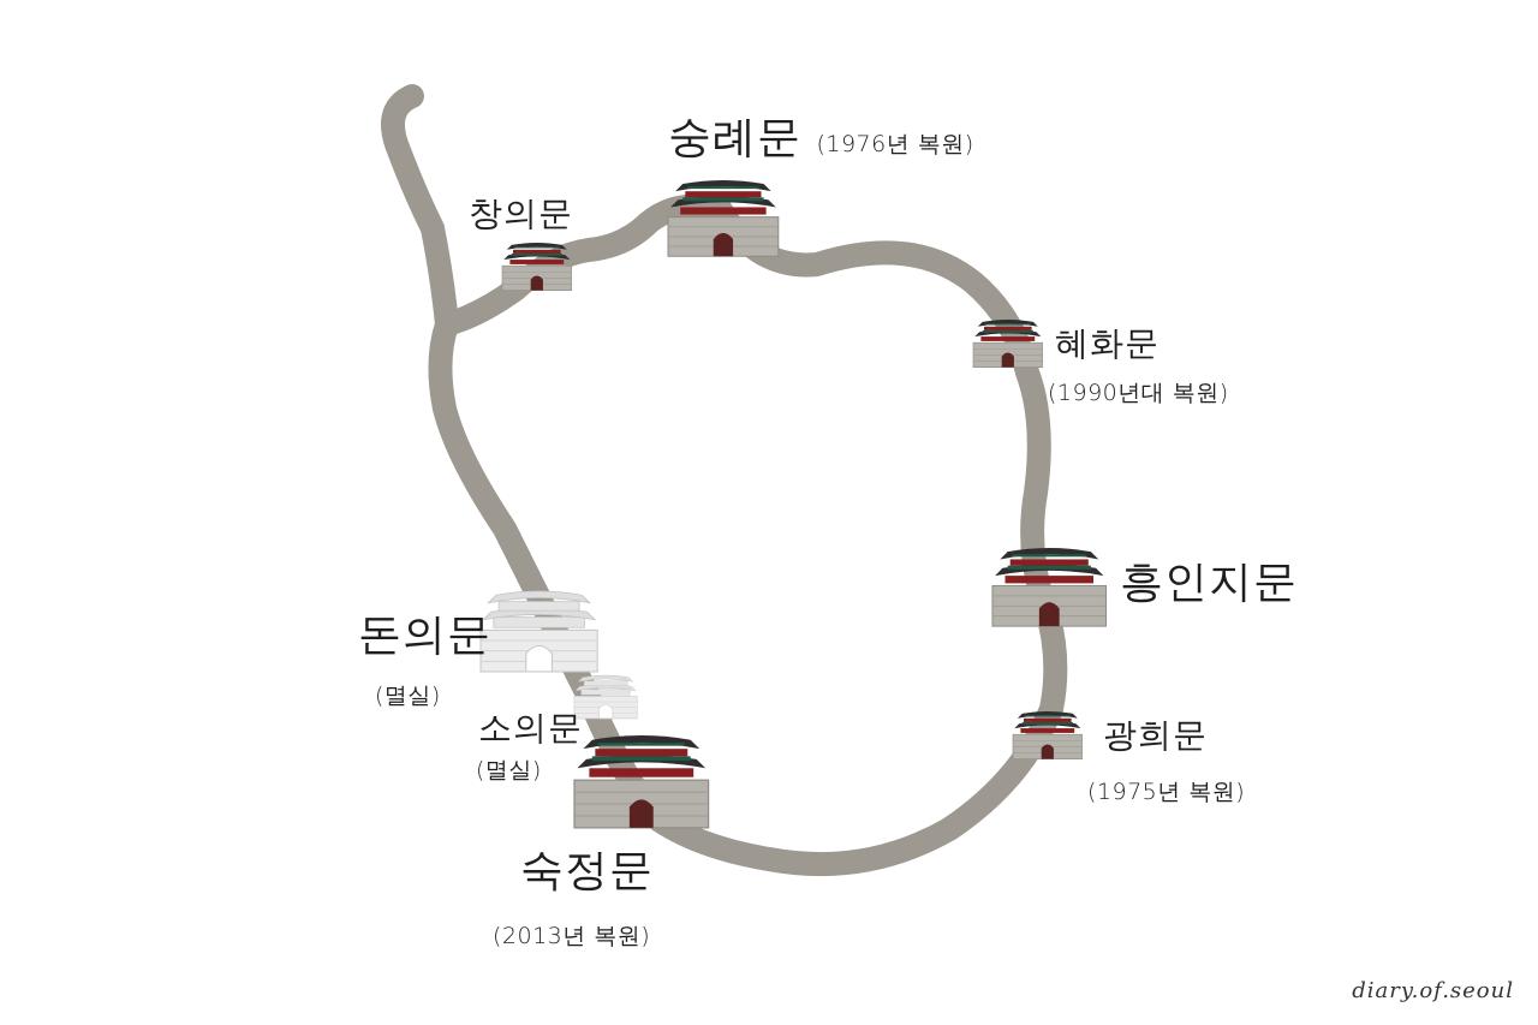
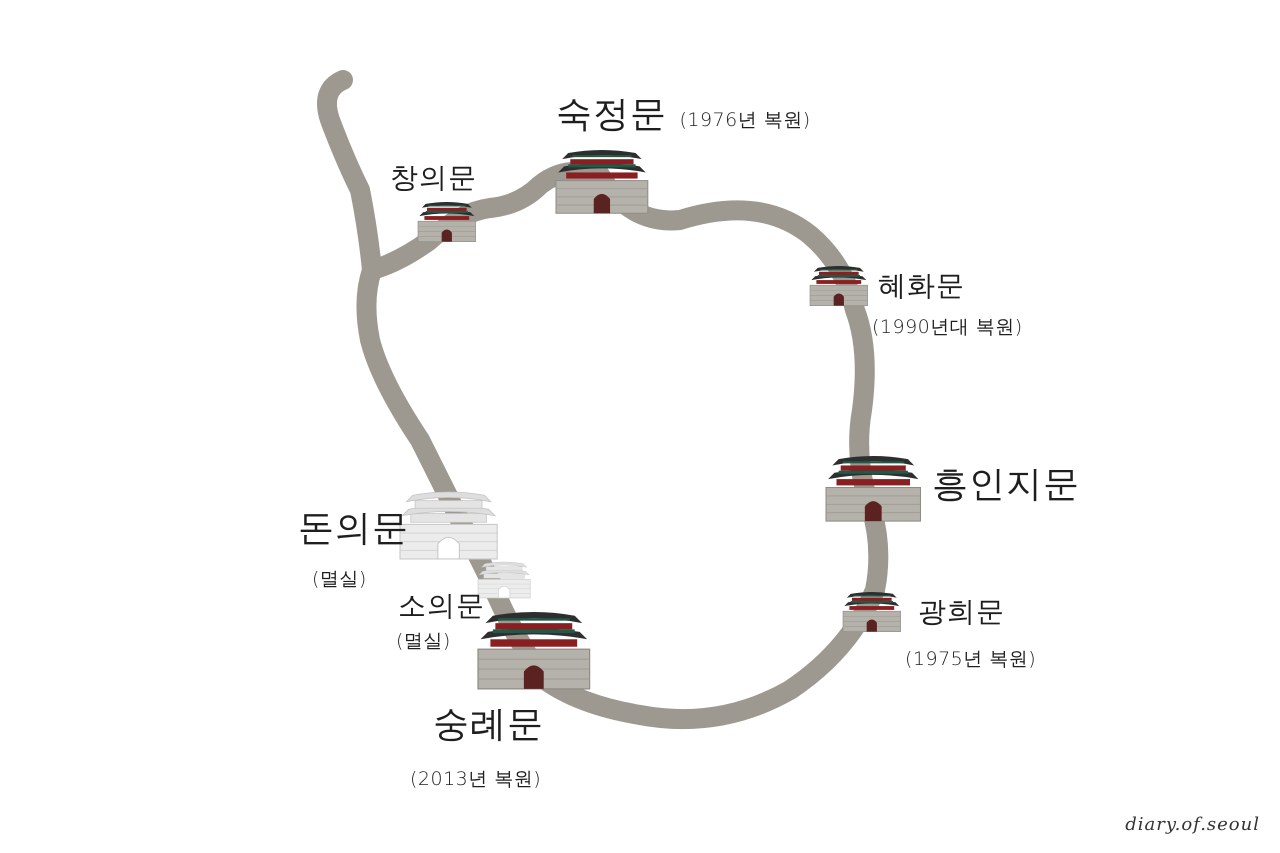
- 숭례문 (1976년 복원)
+ 숙정문 (1976년 복원)
  창의문
  혜화문
  (1990년대 복원)
  흥인지문
  광희문
  (1975년 복원)
- 숙정문
+ 숭례문
  (2013년 복원)
  소의문
  (멸실)
  돈의문
  (멸실)
  diary.of.seoul
